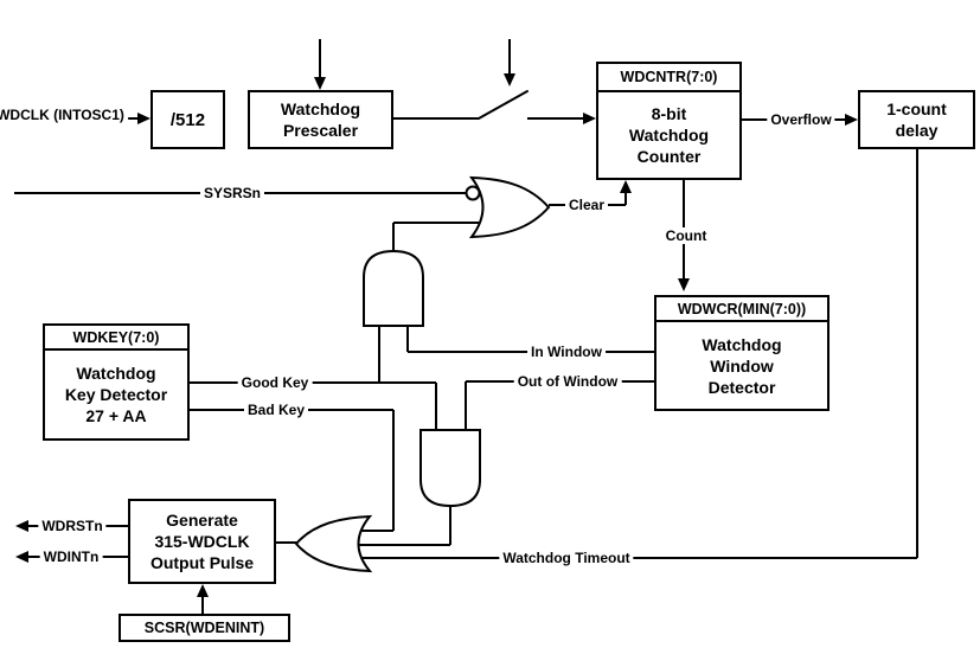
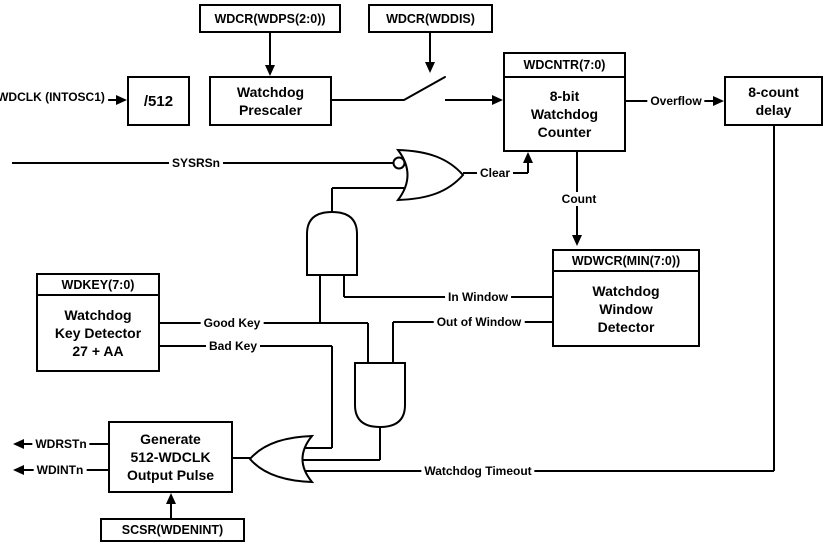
  WDCLK (INTOSC1)
  SYSRSn
  Overflow
  Clear
  Count
  In Window
  Out of Window
  Good Key
  Bad Key
  Watchdog Timeout
  WDRSTn
  WDINTn
+ WDCR(WDPS(2:0))
+ WDCR(WDDIS)
  /512
  Watchdog
  Prescaler
  WDCNTR(7:0)
  8-bit
  Watchdog
  Counter
- 1-count
+ 8-count
  delay
  WDKEY(7:0)
  Watchdog
  Key Detector
  27 + AA
  WDWCR(MIN(7:0))
  Watchdog
  Window
  Detector
  Generate
- 315-WDCLK
+ 512-WDCLK
  Output Pulse
  SCSR(WDENINT)
